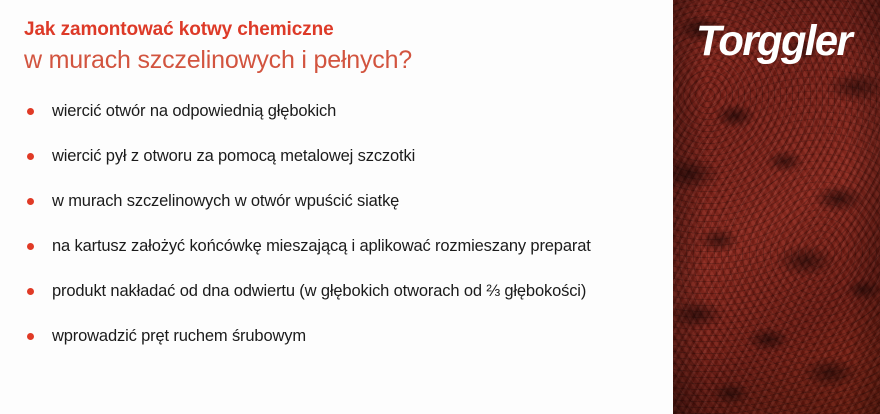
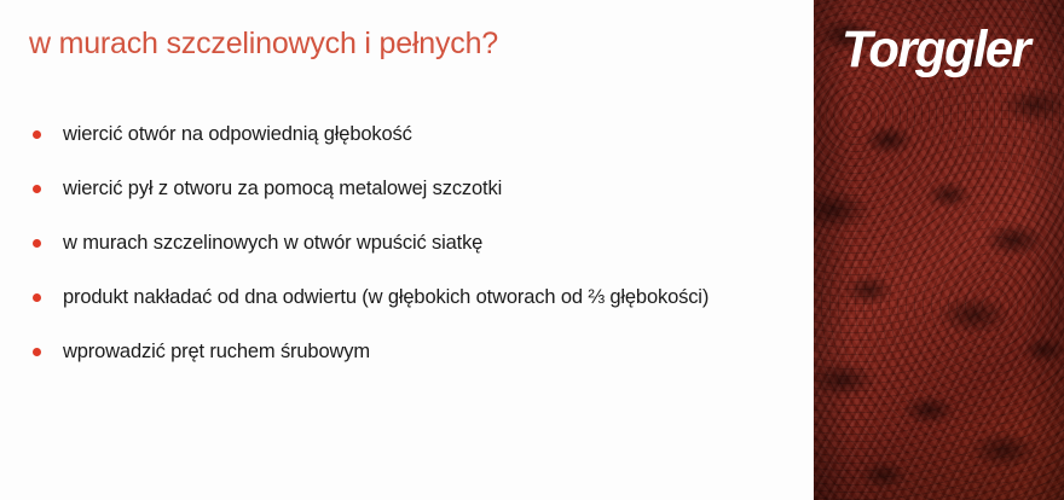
- Jak zamontować kotwy chemiczne
  w murach szczelinowych i pełnych?
- wiercić otwór na odpowiednią głębokich
+ wiercić otwór na odpowiednią głębokość
  wiercić pył z otworu za pomocą metalowej szczotki
  w murach szczelinowych w otwór wpuścić siatkę
- na kartusz założyć końcówkę mieszającą i aplikować rozmieszany preparat
  produkt nakładać od dna odwiertu (w głębokich otworach od ⅔ głębokości)
  wprowadzić pręt ruchem śrubowym
  Torggler
